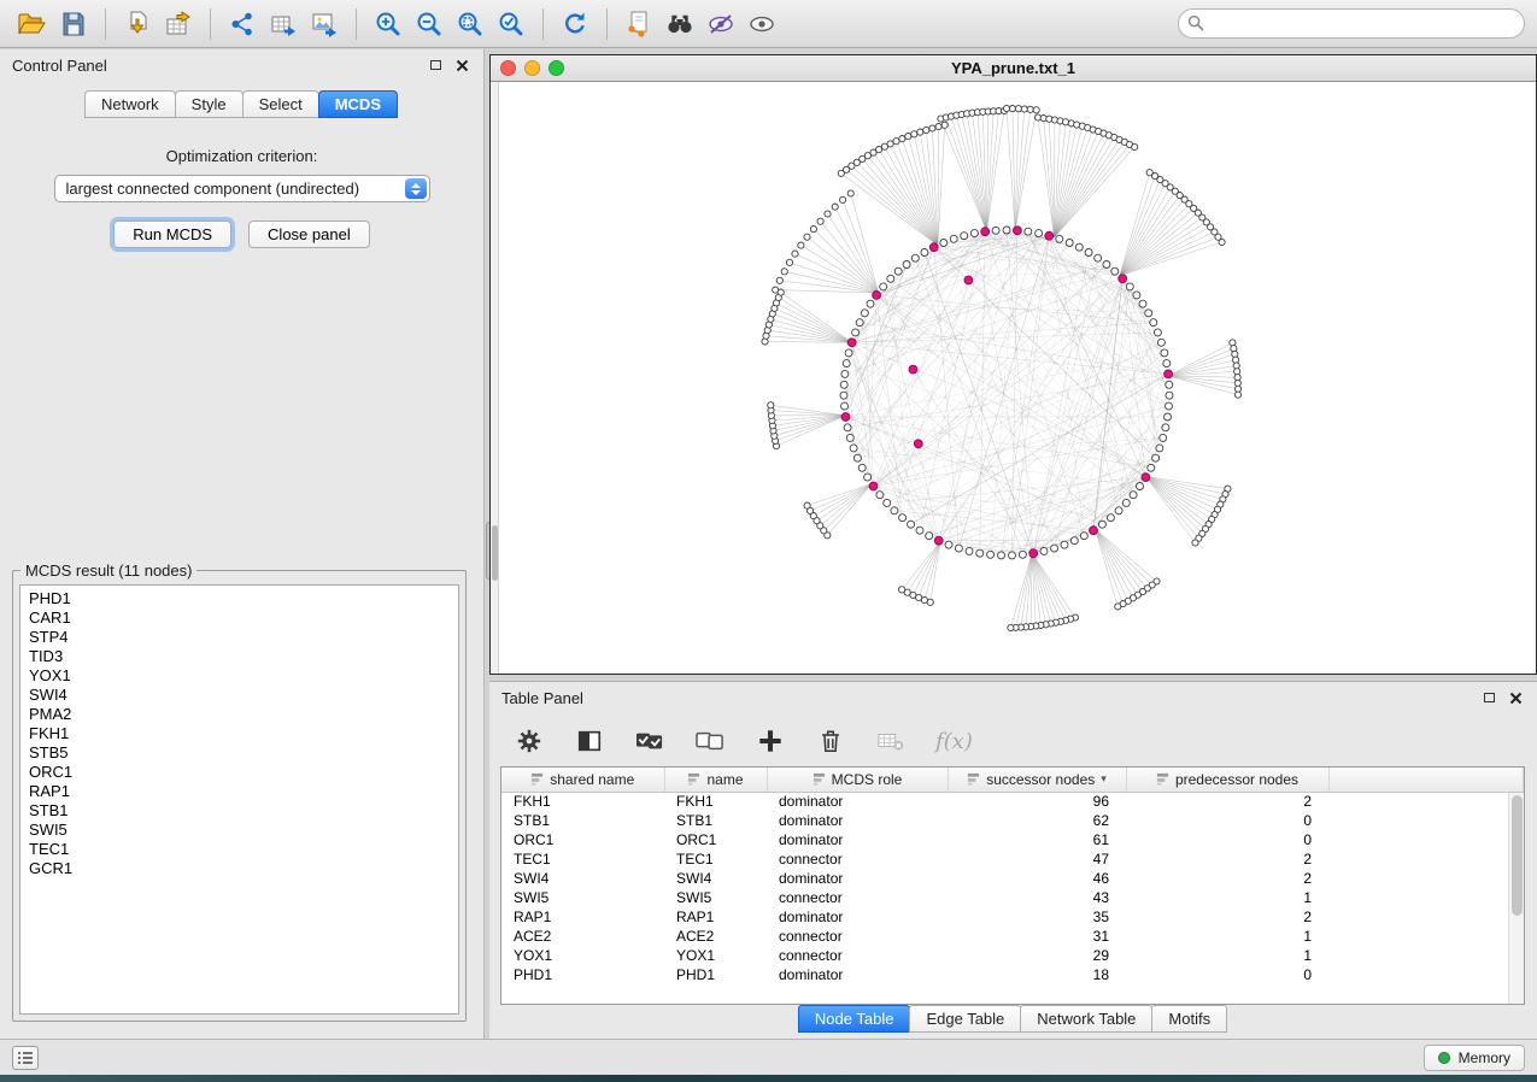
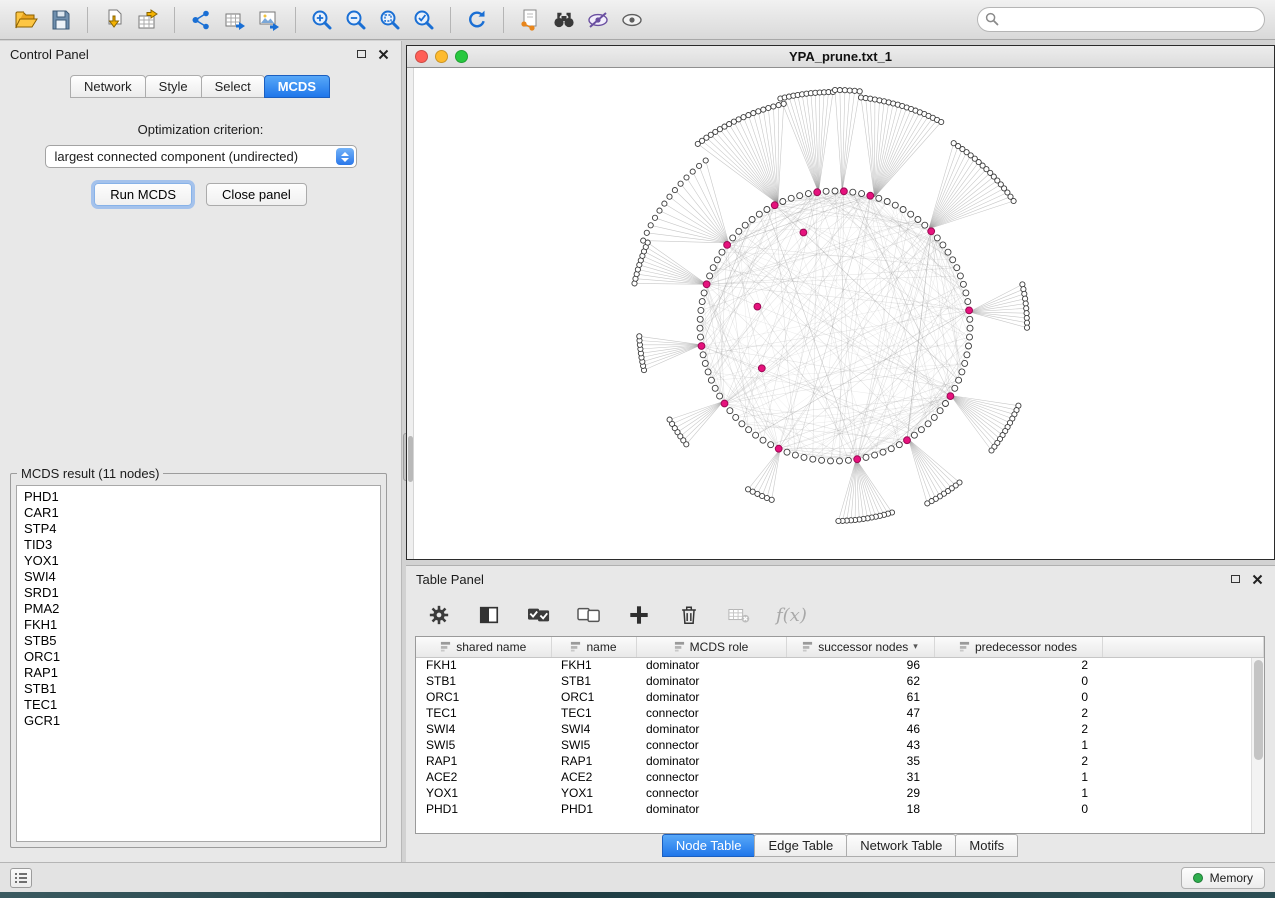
  Control Panel
  Network
  Style
  Select
  MCDS
  Optimization criterion:
  largest connected component (undirected)
  Run MCDS
  Close panel
  MCDS result (11 nodes)
  PHD1
  CAR1
  STP4
  TID3
  YOX1
  SWI4
+ SRD1
  PMA2
  FKH1
  STB5
  ORC1
  RAP1
  STB1
- SWI5
  TEC1
  GCR1
  YPA_prune.txt_1
  Table Panel
  f(x)
  shared name	name	MCDS role	successor nodes ▾	predecessor nodes
  FKH1	FKH1	dominator	96	2
  STB1	STB1	dominator	62	0
  ORC1	ORC1	dominator	61	0
  TEC1	TEC1	connector	47	2
  SWI4	SWI4	dominator	46	2
  SWI5	SWI5	connector	43	1
  RAP1	RAP1	dominator	35	2
  ACE2	ACE2	connector	31	1
  YOX1	YOX1	connector	29	1
  PHD1	PHD1	dominator	18	0
  Node Table
  Edge Table
  Network Table
  Motifs
  Memory
